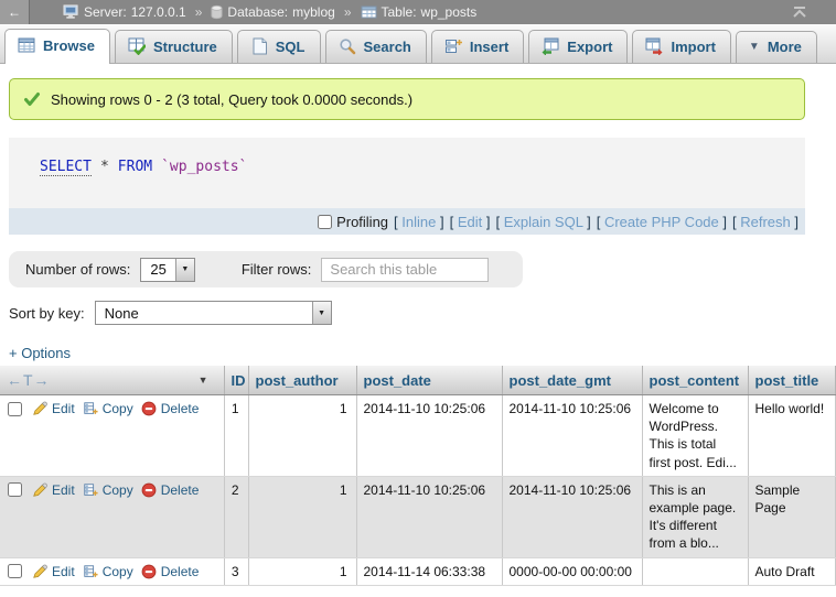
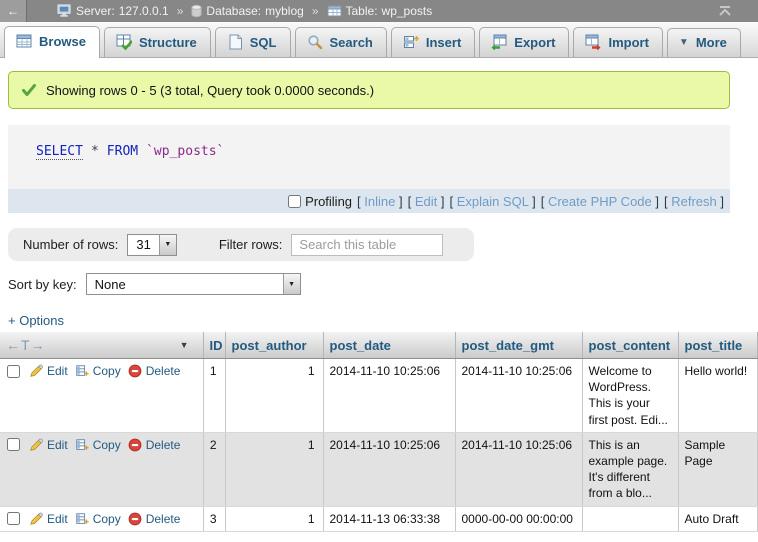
  ←
  Server:
  127.0.0.1
  »
  Database:
  myblog
  »
  Table:
  wp_posts
  Browse
  Structure
  SQL
  Search
  Insert
  Export
  Import
  ▼
  More
- Showing rows 0 - 2 (3 total, Query took 0.0000 seconds.)
+ Showing rows 0 - 5 (3 total, Query took 0.0000 seconds.)
  SELECT * FROM `wp_posts`
  Profiling
  Inline
  Edit
  Explain SQL
  Create PHP Code
  Refresh
  Number of rows:
- 25
+ 31
  Filter rows:
  Search this table
  Sort by key:
  None
  + Options
  ←T→ ▼	ID	post_author	post_date	post_date_gmt	post_content	post_title
- Edit Copy Delete	1	1	2014-11-10 10:25:06	2014-11-10 10:25:06	Welcome to WordPress. This is total first post. Edi...	Hello world!
+ Edit Copy Delete	1	1	2014-11-10 10:25:06	2014-11-10 10:25:06	Welcome to WordPress. This is your first post. Edi...	Hello world!
  Edit Copy Delete	2	1	2014-11-10 10:25:06	2014-11-10 10:25:06	This is an example page. It's different from a blo...	Sample Page
- Edit Copy Delete	3	1	2014-11-14 06:33:38	0000-00-00 00:00:00		Auto Draft
+ Edit Copy Delete	3	1	2014-11-13 06:33:38	0000-00-00 00:00:00		Auto Draft
